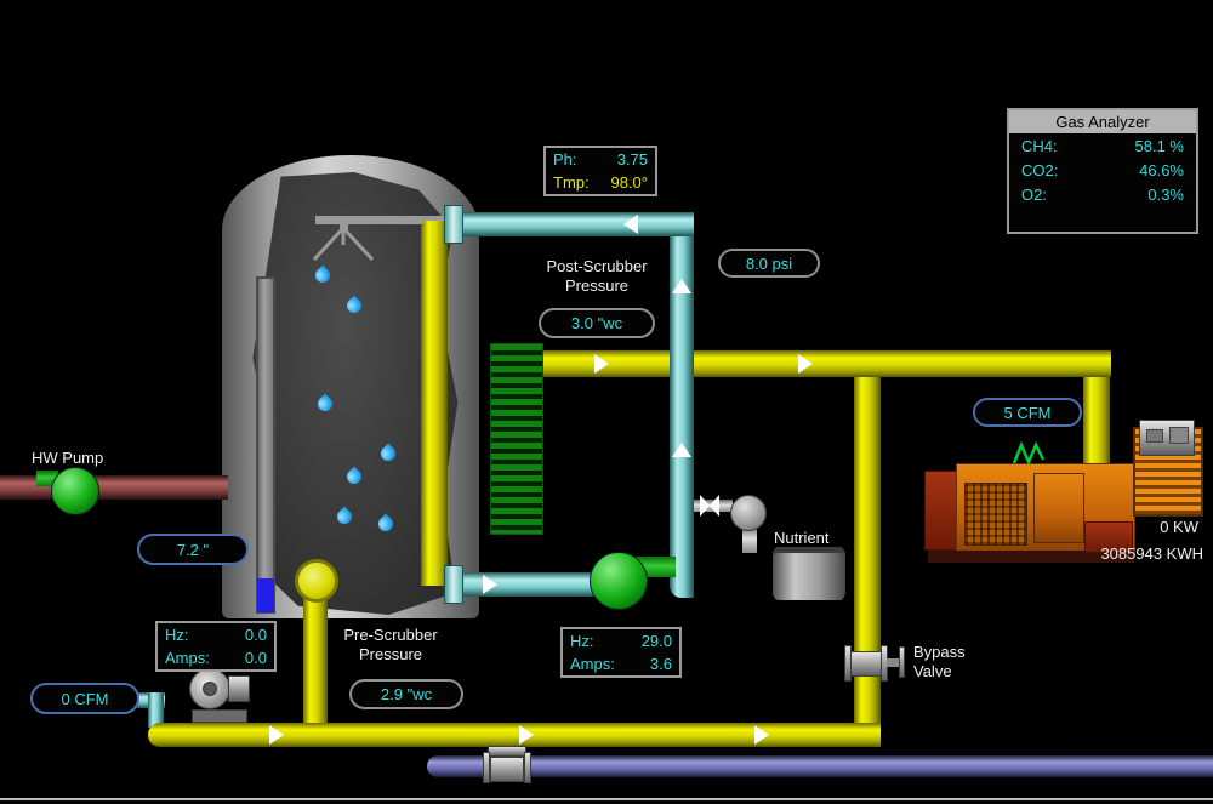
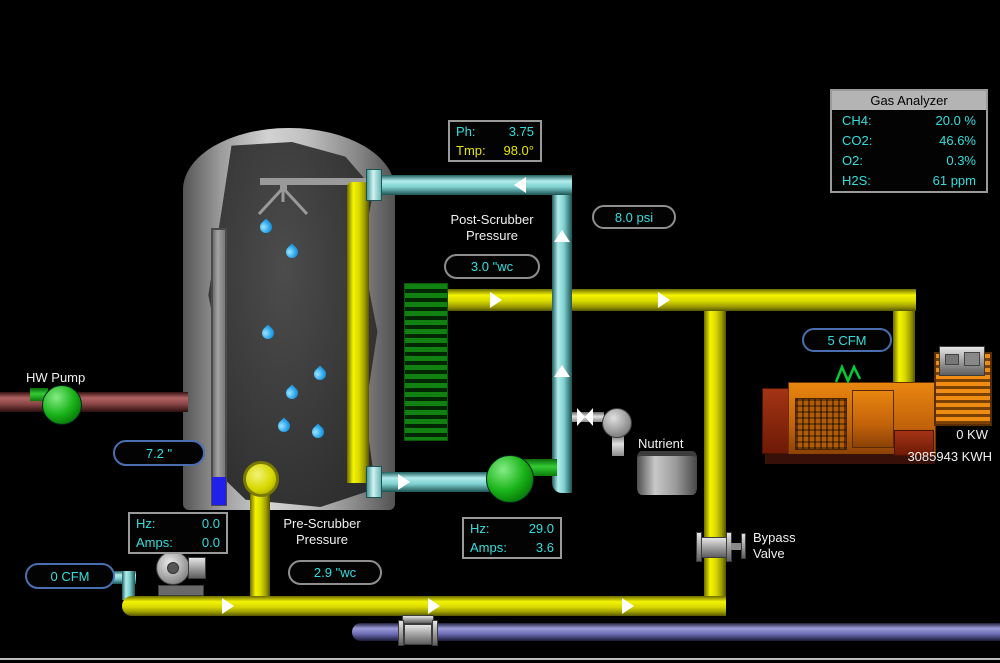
  Gas Analyzer
  CH4:
- 58.1 %
+ 20.0 %
  CO2:
  46.6%
  O2:
  0.3%
+ H2S:
+ 61 ppm
  Ph:
  3.75
  Tmp:
  98.0°
  Post-Scrubber
  Pressure
  3.0 "wc
  8.0 psi
  5 CFM
  HW Pump
  7.2 "
  Hz:
  0.0
  Amps:
  0.0
  0 CFM
  Pre-Scrubber
  Pressure
  2.9 "wc
  Hz:
  29.0
  Amps:
  3.6
  Nutrient
  Bypass
  Valve
  0 KW
  3085943 KWH
